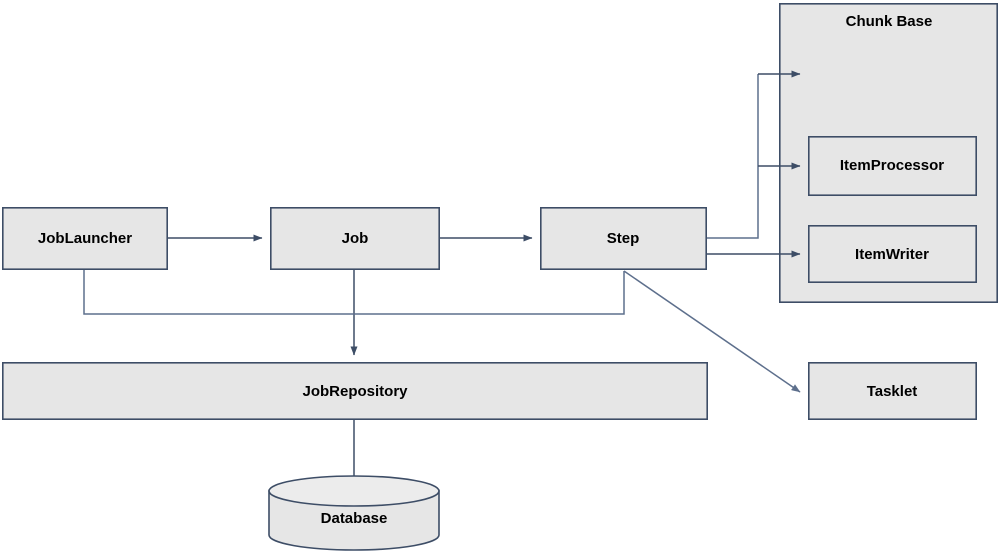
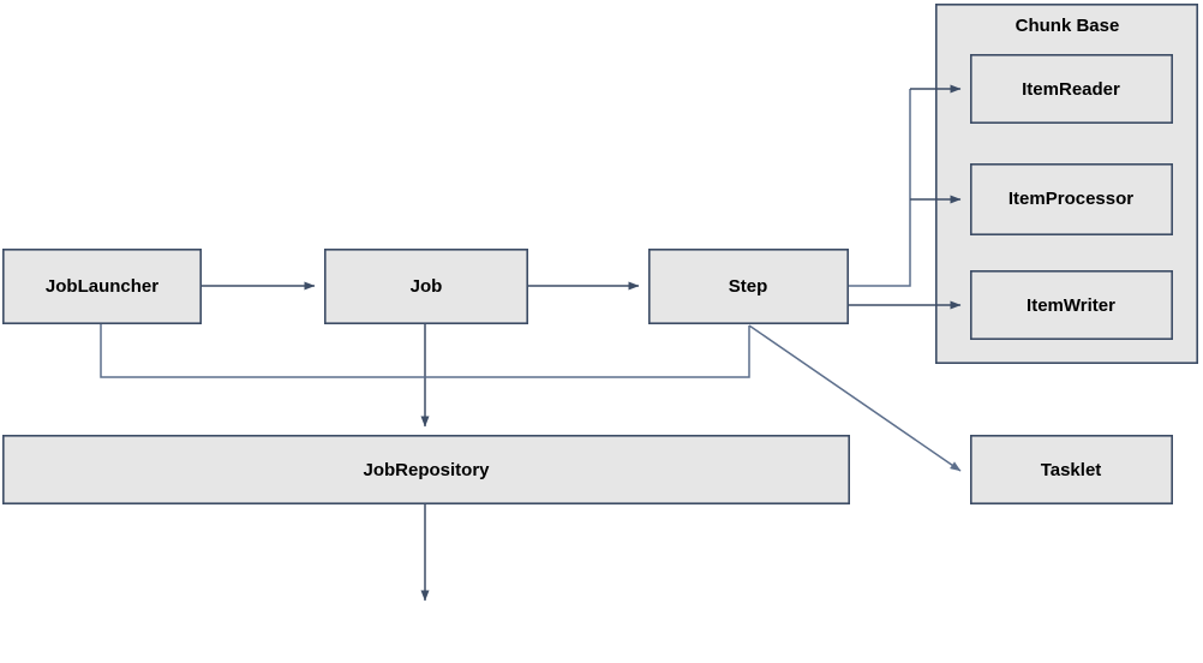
  Chunk Base
  JobLauncher
  Job
  Step
  JobRepository
- Database
  Tasklet
+ ItemReader
  ItemProcessor
  ItemWriter
